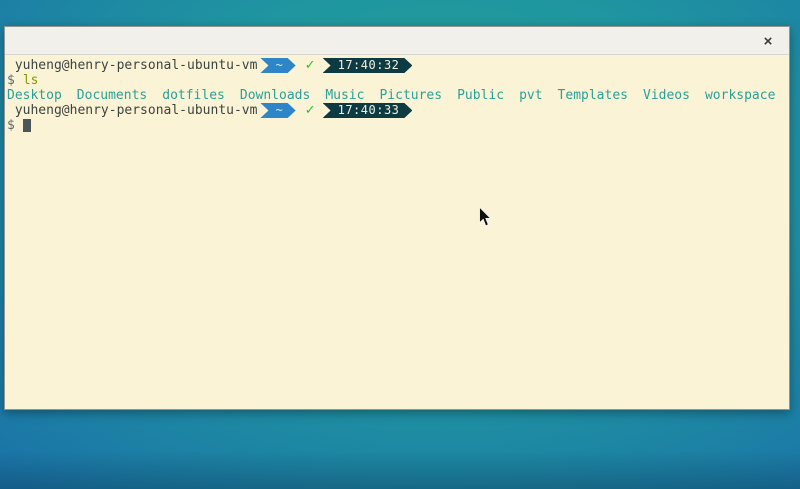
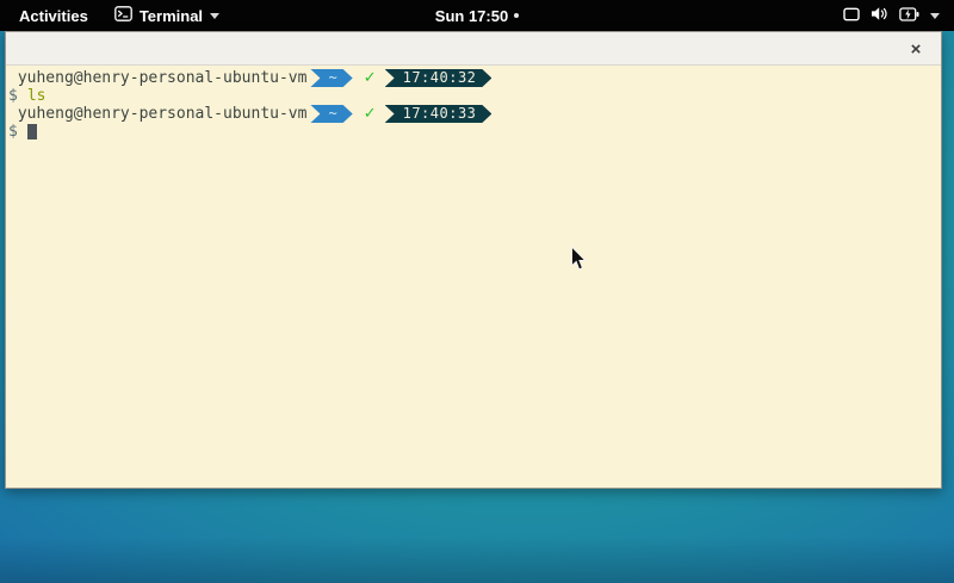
+ Activities
+ Terminal
+ Sun 17:50
  ×
  yuheng@henry-personal-ubuntu-vm
  ~
  ✓
  17:40:32
  $
  ls
- Desktop
- Documents
- dotfiles
- Downloads
- Music
- Pictures
- Public
- pvt
- Templates
- Videos
- workspace
  yuheng@henry-personal-ubuntu-vm
  ~
  ✓
  17:40:33
  $
